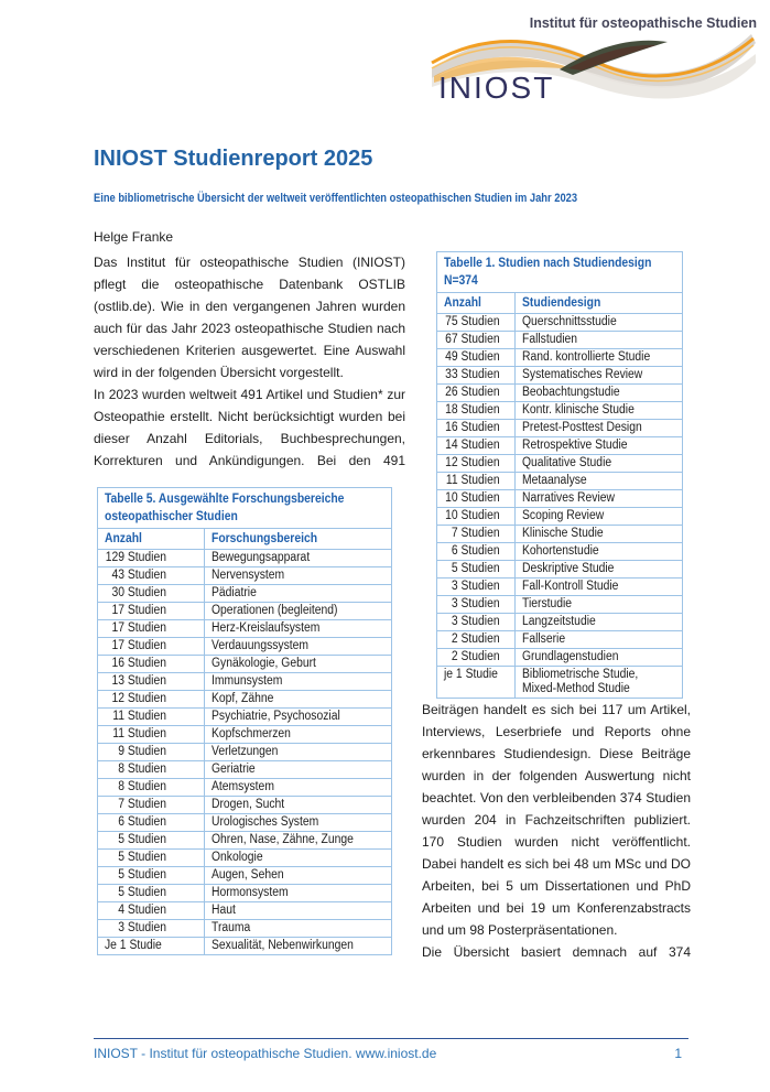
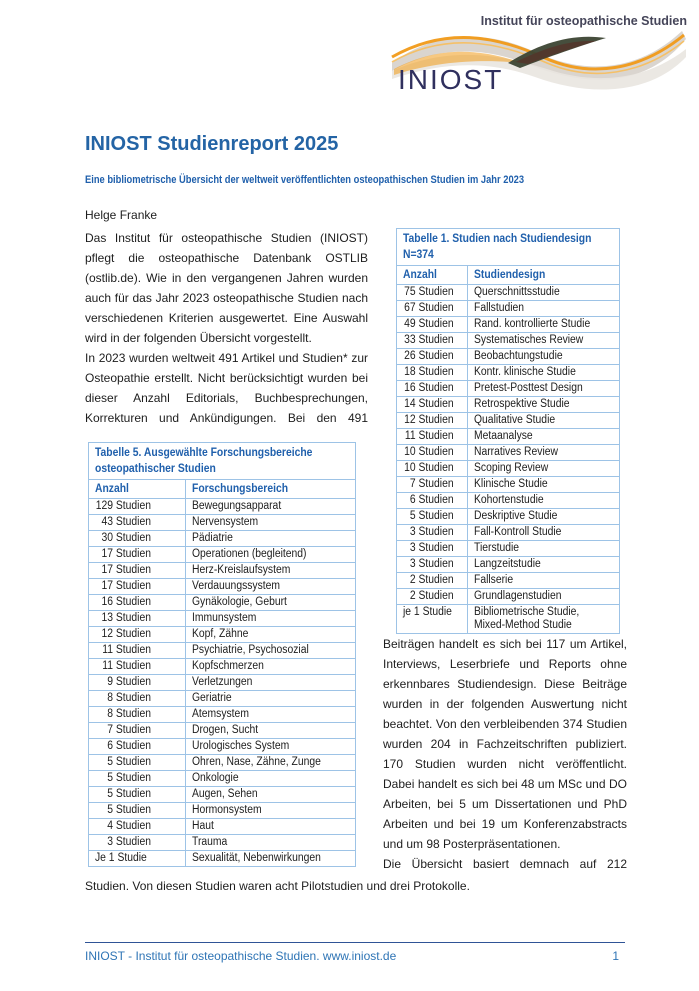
  Institut für osteopathische Studien
  INIOST
  INIOST Studienreport 2025
  Eine bibliometrische Übersicht der weltweit veröffentlichten osteopathischen Studien im Jahr 2023
  Helge Franke
  Das Institut für osteopathische Studien (INIOST) pflegt die osteopathische Datenbank OSTLIB (ostlib.de). Wie in den vergangenen Jahren wurden auch für das Jahr 2023 osteopathische Studien nach verschiedenen Kriterien ausgewertet. Eine Auswahl wird in der folgenden Übersicht vorgestellt.
  In 2023 wurden weltweit 491 Artikel und Studien* zur Osteopathie erstellt. Nicht berücksichtigt wurden bei dieser Anzahl Editorials, Buchbesprechungen, Korrekturen und Ankündigungen. Bei den 491
  Tabelle 5. Ausgewählte Forschungsbereiche osteopathischer Studien
  Anzahl	Forschungsbereich
  129 Studien	Bewegungsapparat
  43 Studien	Nervensystem
  30 Studien	Pädiatrie
  17 Studien	Operationen (begleitend)
  17 Studien	Herz-Kreislaufsystem
  17 Studien	Verdauungssystem
  16 Studien	Gynäkologie, Geburt
  13 Studien	Immunsystem
  12 Studien	Kopf, Zähne
  11 Studien	Psychiatrie, Psychosozial
  11 Studien	Kopfschmerzen
  9 Studien	Verletzungen
  8 Studien	Geriatrie
  8 Studien	Atemsystem
  7 Studien	Drogen, Sucht
  6 Studien	Urologisches System
  5 Studien	Ohren, Nase, Zähne, Zunge
  5 Studien	Onkologie
  5 Studien	Augen, Sehen
  5 Studien	Hormonsystem
  4 Studien	Haut
  3 Studien	Trauma
  Je 1 Studie	Sexualität, Nebenwirkungen
  Tabelle 1. Studien nach Studiendesign N=374
  Anzahl	Studiendesign
  75 Studien	Querschnittsstudie
  67 Studien	Fallstudien
  49 Studien	Rand. kontrollierte Studie
  33 Studien	Systematisches Review
  26 Studien	Beobachtungstudie
  18 Studien	Kontr. klinische Studie
  16 Studien	Pretest-Posttest Design
  14 Studien	Retrospektive Studie
  12 Studien	Qualitative Studie
  11 Studien	Metaanalyse
  10 Studien	Narratives Review
  10 Studien	Scoping Review
  7 Studien	Klinische Studie
  6 Studien	Kohortenstudie
  5 Studien	Deskriptive Studie
  3 Studien	Fall-Kontroll Studie
  3 Studien	Tierstudie
  3 Studien	Langzeitstudie
  2 Studien	Fallserie
  2 Studien	Grundlagenstudien
  je 1 Studie	Bibliometrische Studie,Mixed-Method Studie
  Beiträgen handelt es sich bei 117 um Artikel, Interviews, Leserbriefe und Reports ohne erkennbares Studiendesign. Diese Beiträge wurden in der folgenden Auswertung nicht beachtet. Von den verbleibenden 374 Studien wurden 204 in Fachzeitschriften publiziert. 170 Studien wurden nicht veröffentlicht. Dabei handelt es sich bei 48 um MSc und DO Arbeiten, bei 5 um Dissertationen und PhD Arbeiten und bei 19 um Konferenzabstracts und um 98 Posterpräsentationen.
- Die Übersicht basiert demnach auf 374
+ Die Übersicht basiert demnach auf 212
+ Studien. Von diesen Studien waren acht Pilotstudien und drei Protokolle.
  INIOST - Institut für osteopathische Studien. www.iniost.de
  1
